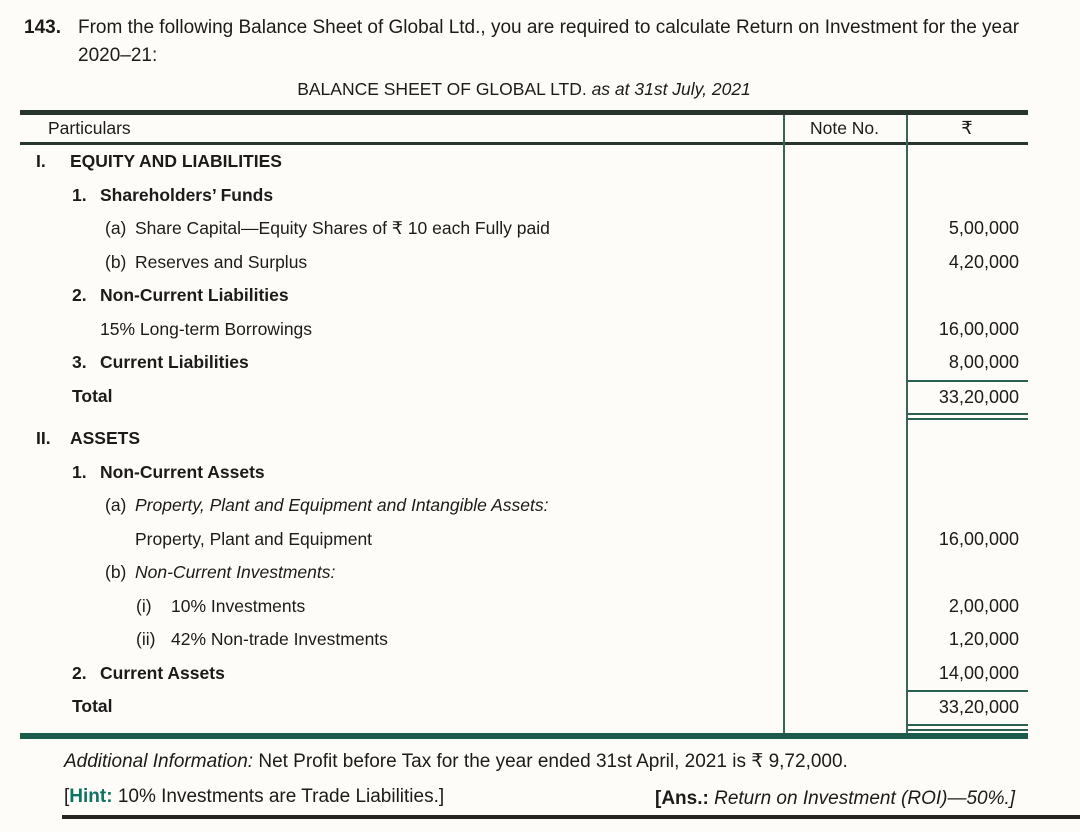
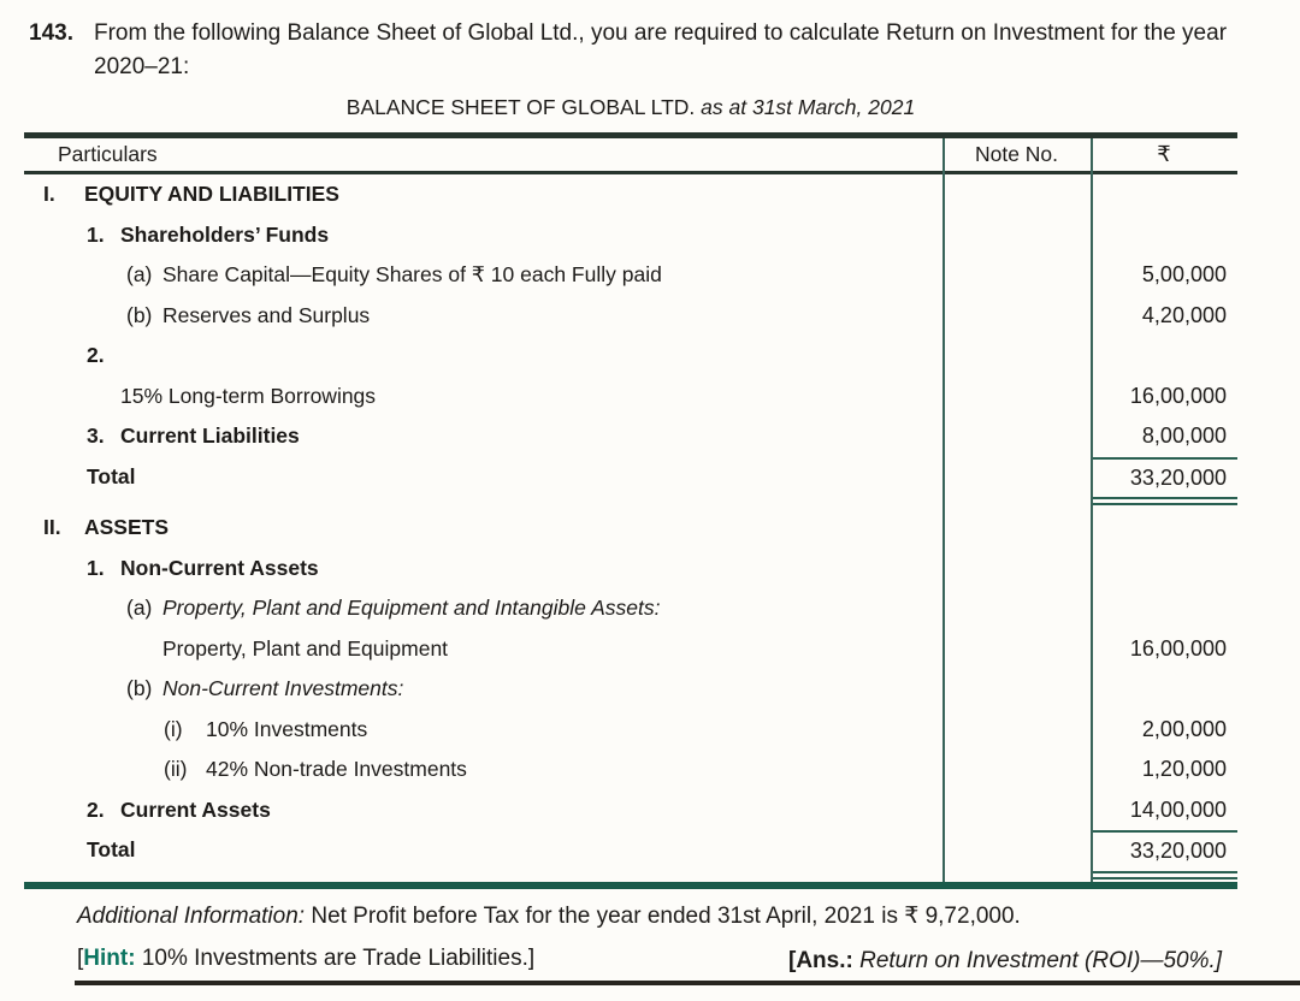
  143.
  From the following Balance Sheet of Global Ltd., you are required to calculate Return on Investment for the year 2020–21:
- BALANCE SHEET OF GLOBAL LTD. as at 31st July, 2021
+ BALANCE SHEET OF GLOBAL LTD. as at 31st March, 2021
  Particulars
  Note No.
  ₹
  I.
  EQUITY AND LIABILITIES
  1.
  Shareholders’ Funds
  (a)
  Share Capital—Equity Shares of ₹ 10 each Fully paid
  5,00,000
  (b)
  Reserves and Surplus
  4,20,000
  2.
- Non-Current Liabilities
  15% Long-term Borrowings
  16,00,000
  3.
  Current Liabilities
  8,00,000
  Total
  33,20,000
  II.
  ASSETS
  1.
  Non-Current Assets
  (a)
  Property, Plant and Equipment and Intangible Assets:
  Property, Plant and Equipment
  16,00,000
  (b)
  Non-Current Investments:
  (i)
  10% Investments
  2,00,000
  (ii)
  42% Non-trade Investments
  1,20,000
  2.
  Current Assets
  14,00,000
  Total
  33,20,000
  Additional Information: Net Profit before Tax for the year ended 31st April, 2021 is ₹ 9,72,000.
  [Hint: 10% Investments are Trade Liabilities.]
  [Ans.: Return on Investment (ROI)—50%.]
